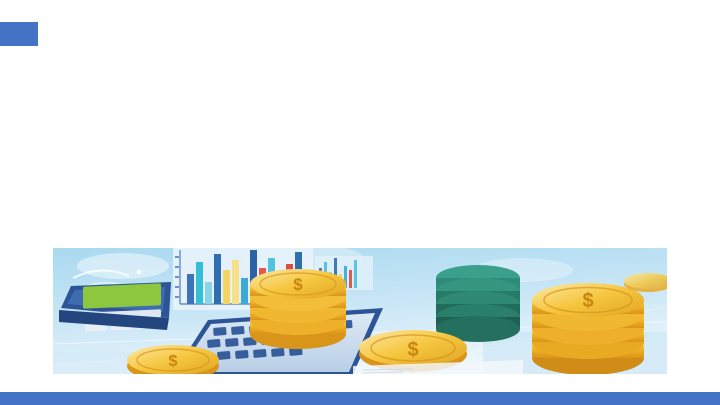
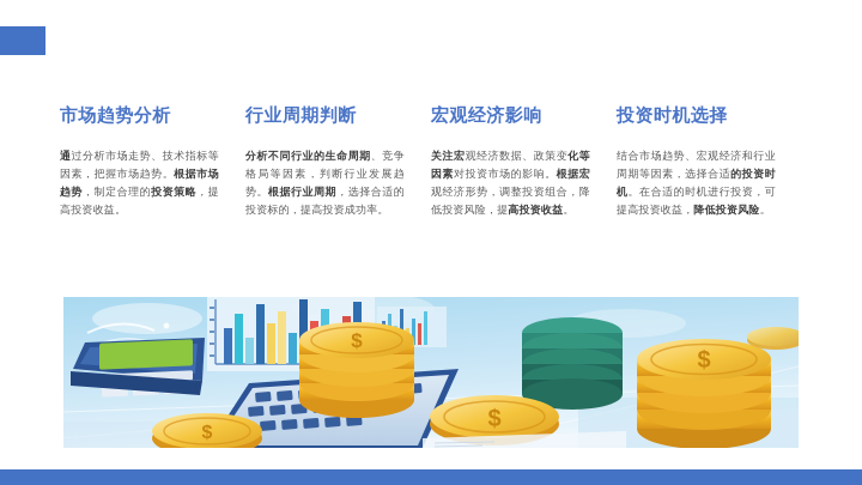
+ 市场趋势分析
+ 通过分析市场走势、技术指标等因素，把握市场趋势。根据市场趋势，制定合理的投资策略，提高投资收益。
+ 行业周期判断
+ 分析不同行业的生命周期、竞争格局等因素，判断行业发展趋势。根据行业周期，选择合适的投资标的，提高投资成功率。
+ 宏观经济影响
+ 关注宏观经济数据、政策变化等因素对投资市场的影响。根据宏观经济形势，调整投资组合，降低投资风险，提高投资收益。
+ 投资时机选择
+ 结合市场趋势、宏观经济和行业周期等因素，选择合适的投资时机。在合适的时机进行投资，可提高投资收益，降低投资风险。
  $
  $
  $
  $
